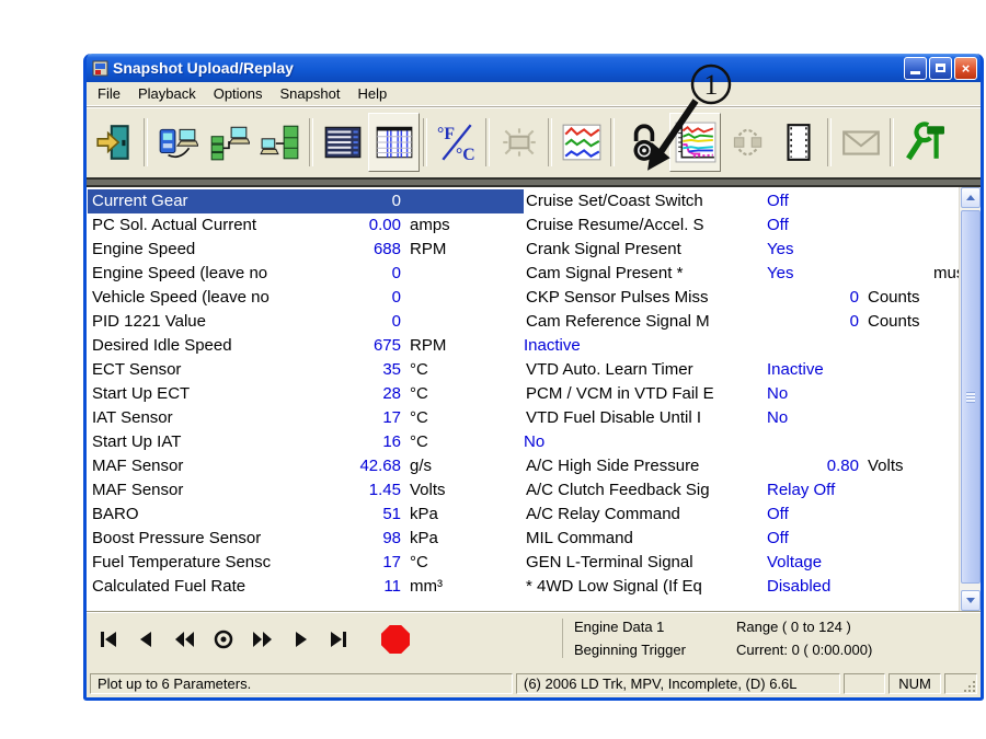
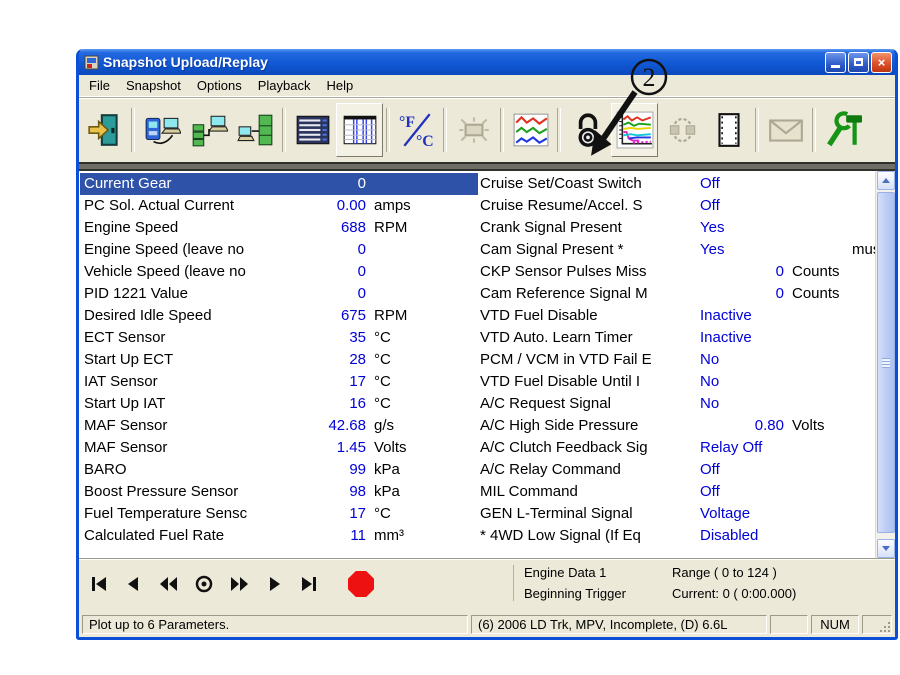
  Snapshot Upload/Replay
  ×
  File
- Playback
+ Snapshot
  Options
- Snapshot
+ Playback
  Help
  °F
  °C
  Current Gear
  0
  PC Sol. Actual Current
  0.00
  amps
  Engine Speed
  688
  RPM
  Engine Speed (leave no
  0
  Vehicle Speed (leave no
  0
  PID 1221 Value
  0
  Desired Idle Speed
  675
  RPM
  ECT Sensor
  35
  °C
  Start Up ECT
  28
  °C
  IAT Sensor
  17
  °C
  Start Up IAT
  16
  °C
  MAF Sensor
  42.68
  g/s
  MAF Sensor
  1.45
  Volts
  BARO
- 51
+ 99
  kPa
  Boost Pressure Sensor
  98
  kPa
  Fuel Temperature Sensc
  17
  °C
  Calculated Fuel Rate
  11
  mm³
  Cruise Set/Coast Switch
  Off
  Cruise Resume/Accel. S
  Off
  Crank Signal Present
  Yes
  Cam Signal Present *
  Yes
  CKP Sensor Pulses Miss
  0
  Counts
  Cam Reference Signal M
  0
  Counts
+ VTD Fuel Disable
  Inactive
  VTD Auto. Learn Timer
  Inactive
  PCM / VCM in VTD Fail E
  No
  VTD Fuel Disable Until I
  No
+ A/C Request Signal
  No
  A/C High Side Pressure
  0.80
  Volts
  A/C Clutch Feedback Sig
  Relay Off
  A/C Relay Command
  Off
  MIL Command
  Off
  GEN L-Terminal Signal
  Voltage
  * 4WD Low Signal (If Eq
  Disabled
  Engine Data 1
  Range ( 0 to 124 )
  Beginning Trigger
  Current: 0 ( 0:00.000)
  Plot up to 6 Parameters.
  (6) 2006 LD Trk, MPV, Incomplete, (D) 6.6L
  NUM
- 1
+ 2
